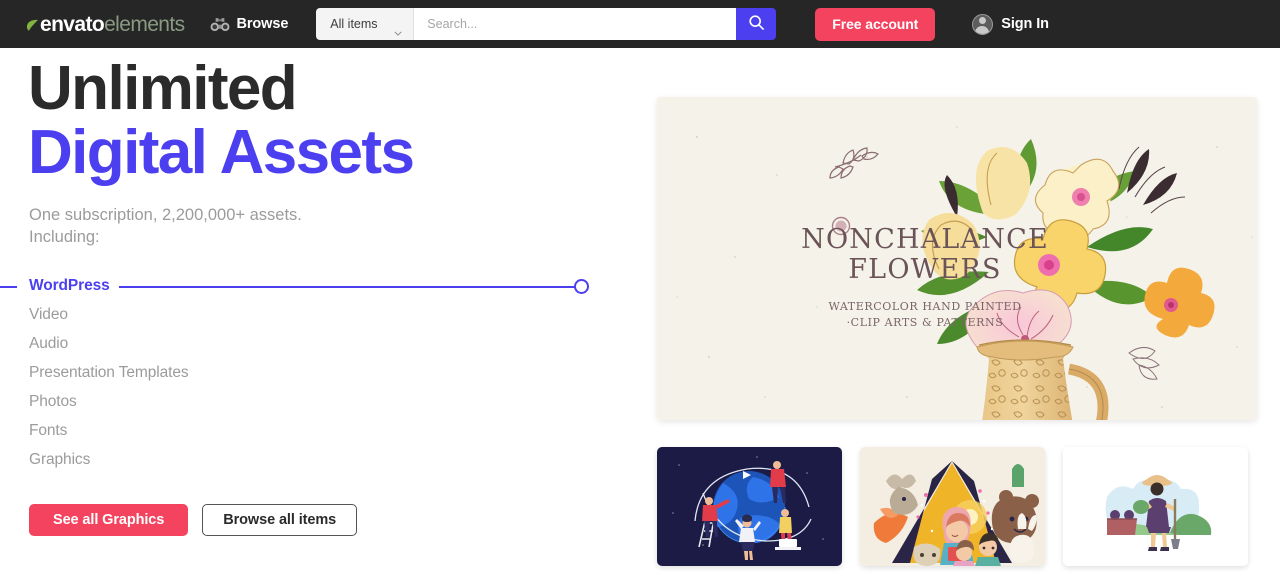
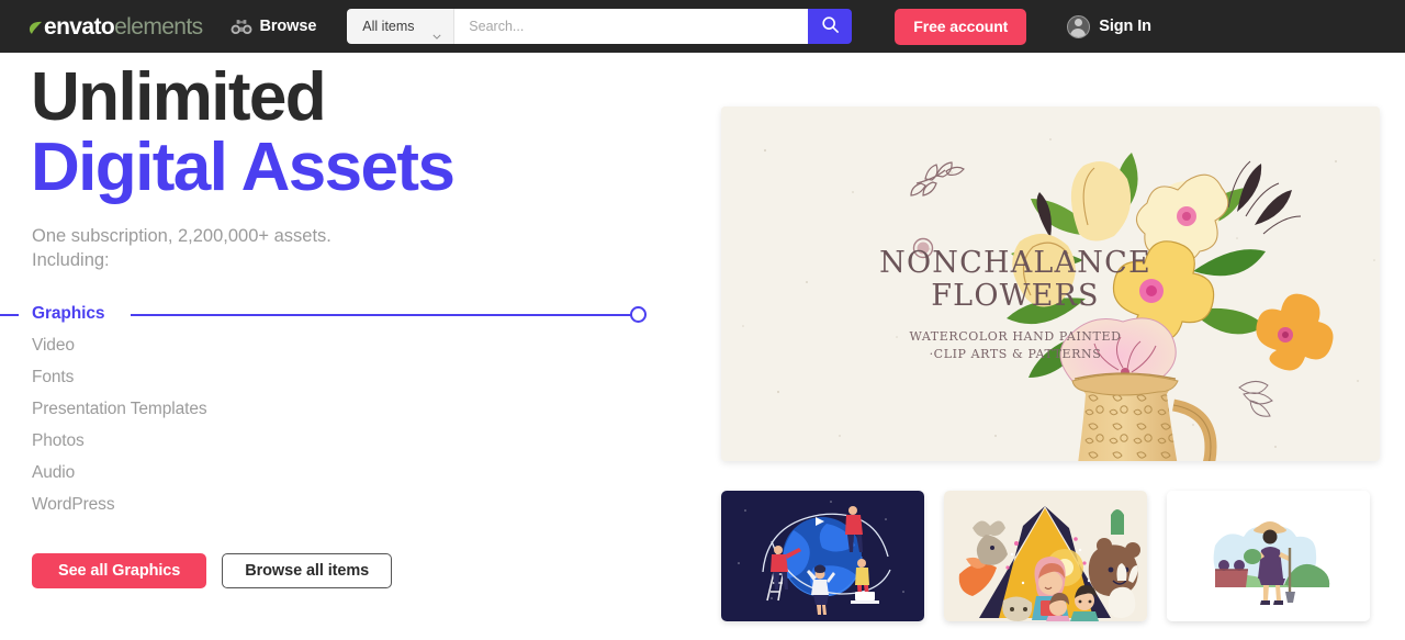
  envatoelements
  Browse
  All items
  Search...
  Free account
  Sign In
  Unlimited
  Digital Assets
  One subscription, 2,200,000+ assets.
  Including:
- WordPress
+ Graphics
  Video
- Audio
+ Fonts
  Presentation Templates
  Photos
- Fonts
+ Audio
- Graphics
+ WordPress
  See all Graphics
  Browse all items
  NONCHALANCE
  FLOWERS
  WATERCOLOR HAND PAINTED
  ·CLIP ARTS & PATTERNS
